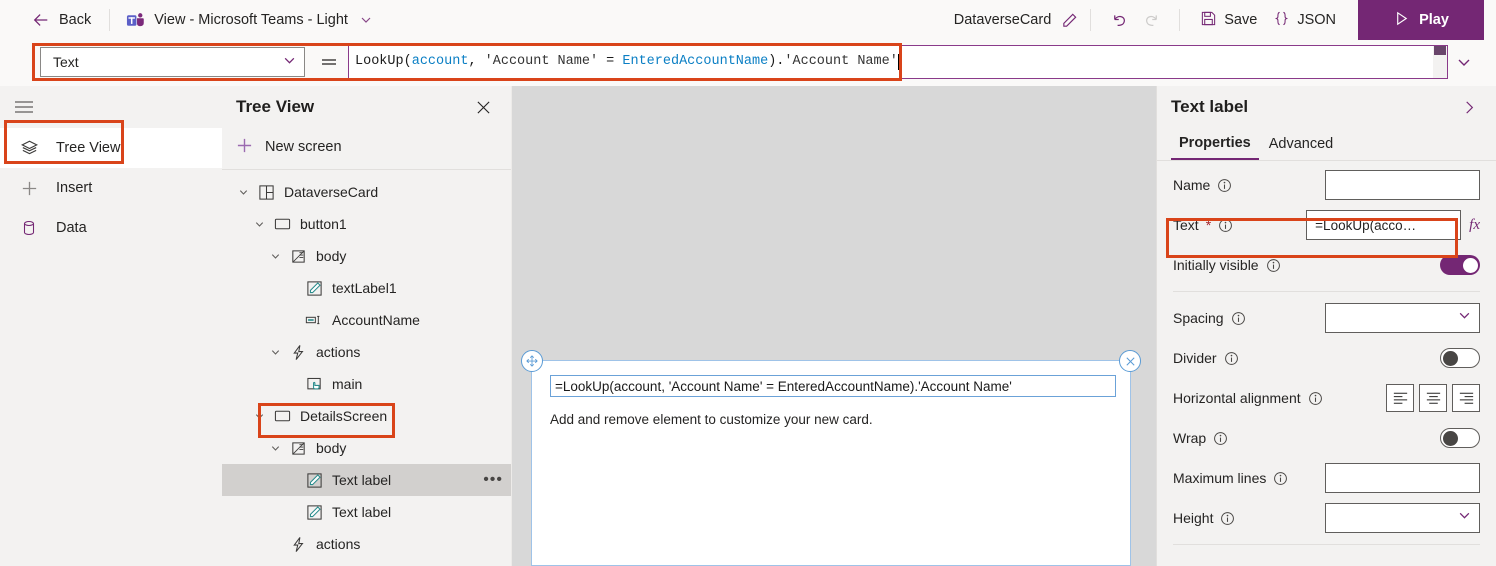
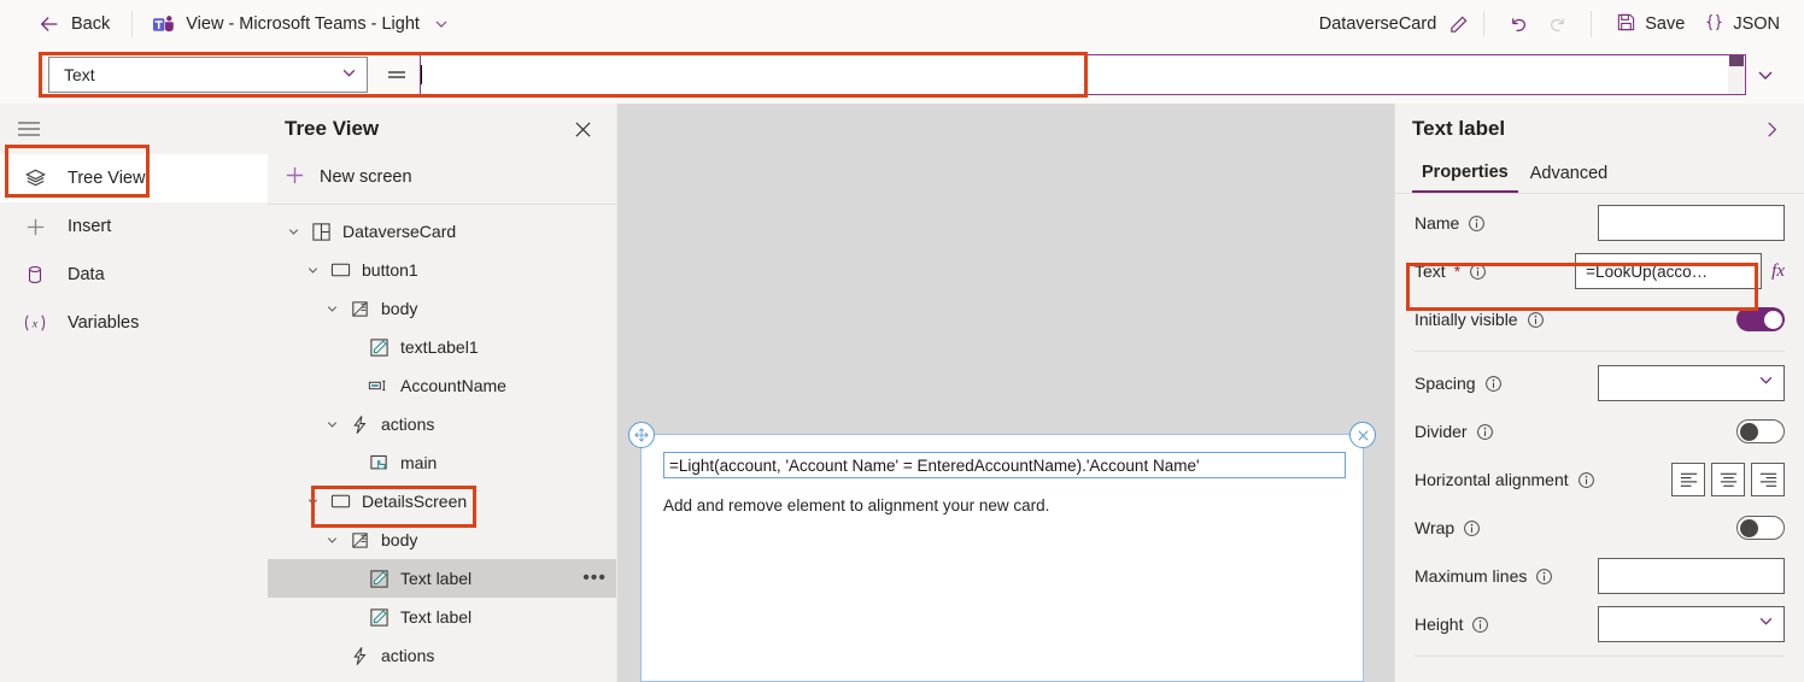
  Back
  View - Microsoft Teams - Light
  DataverseCard
  Save
  JSON
- Play
  Text
- LookUp(account, 'Account Name' = EnteredAccountName).'Account Name'
  Tree View
  Insert
  Data
+ x
+ Variables
  Tree View
  New screen
  DataverseCard
  button1
  body
  textLabel1
  AccountName
  actions
  main
  DetailsScreen
  body
  Text label
  •••
  Text label
  actions
- =LookUp(account, 'Account Name' = EnteredAccountName).'Account Name'
+ =Light(account, 'Account Name' = EnteredAccountName).'Account Name'
- Add and remove element to customize your new card.
+ Add and remove element to alignment your new card.
  Text label
  Properties
  Advanced
  Name
  Text
  *
  =LookUp(acco…
  fx
  Initially visible
  Spacing
  Divider
  Horizontal alignment
  Wrap
  Maximum lines
  Height
